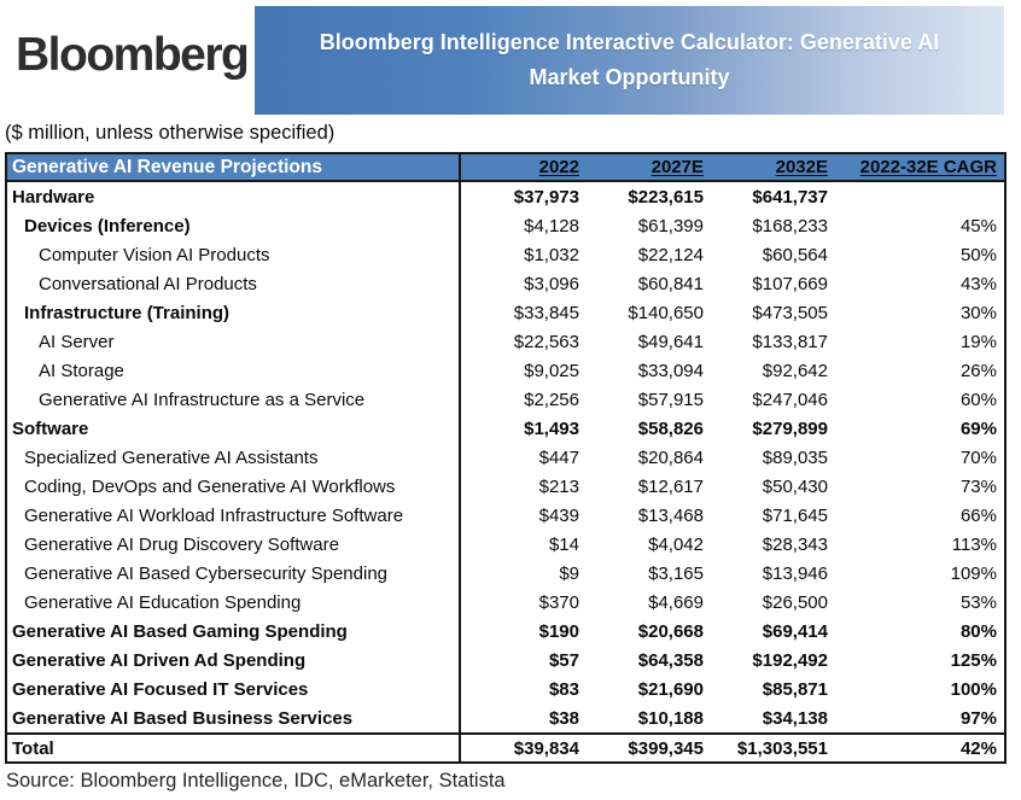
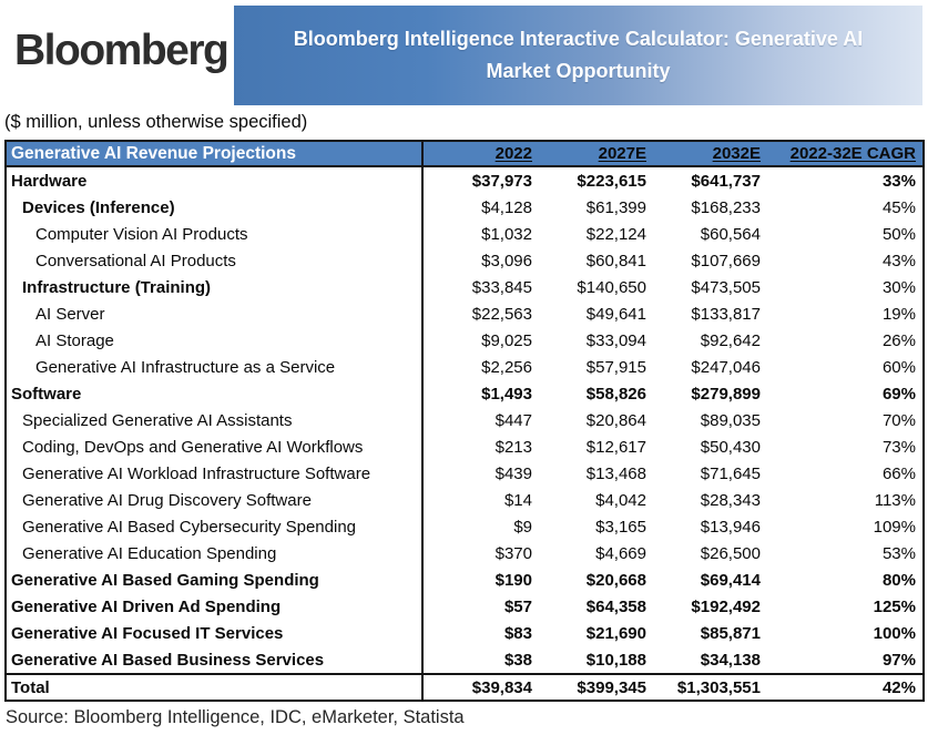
  Bloomberg
  Bloomberg Intelligence Interactive Calculator: Generative AI
  Market Opportunity
  ($ million, unless otherwise specified)
  Generative AI Revenue Projections
  2022
  2027E
  2032E
  2022-32E CAGR
  Hardware
  $37,973
  $223,615
  $641,737
+ 33%
  Devices (Inference)
  $4,128
  $61,399
  $168,233
  45%
  Computer Vision AI Products
  $1,032
  $22,124
  $60,564
  50%
  Conversational AI Products
  $3,096
  $60,841
  $107,669
  43%
  Infrastructure (Training)
  $33,845
  $140,650
  $473,505
  30%
  AI Server
  $22,563
  $49,641
  $133,817
  19%
  AI Storage
  $9,025
  $33,094
  $92,642
  26%
  Generative AI Infrastructure as a Service
  $2,256
  $57,915
  $247,046
  60%
  Software
  $1,493
  $58,826
  $279,899
  69%
  Specialized Generative AI Assistants
  $447
  $20,864
  $89,035
  70%
  Coding, DevOps and Generative AI Workflows
  $213
  $12,617
  $50,430
  73%
  Generative AI Workload Infrastructure Software
  $439
  $13,468
  $71,645
  66%
  Generative AI Drug Discovery Software
  $14
  $4,042
  $28,343
  113%
  Generative AI Based Cybersecurity Spending
  $9
  $3,165
  $13,946
  109%
  Generative AI Education Spending
  $370
  $4,669
  $26,500
  53%
  Generative AI Based Gaming Spending
  $190
  $20,668
  $69,414
  80%
  Generative AI Driven Ad Spending
  $57
  $64,358
  $192,492
  125%
  Generative AI Focused IT Services
  $83
  $21,690
  $85,871
  100%
  Generative AI Based Business Services
  $38
  $10,188
  $34,138
  97%
  Total
  $39,834
  $399,345
  $1,303,551
  42%
  Source: Bloomberg Intelligence, IDC, eMarketer, Statista
